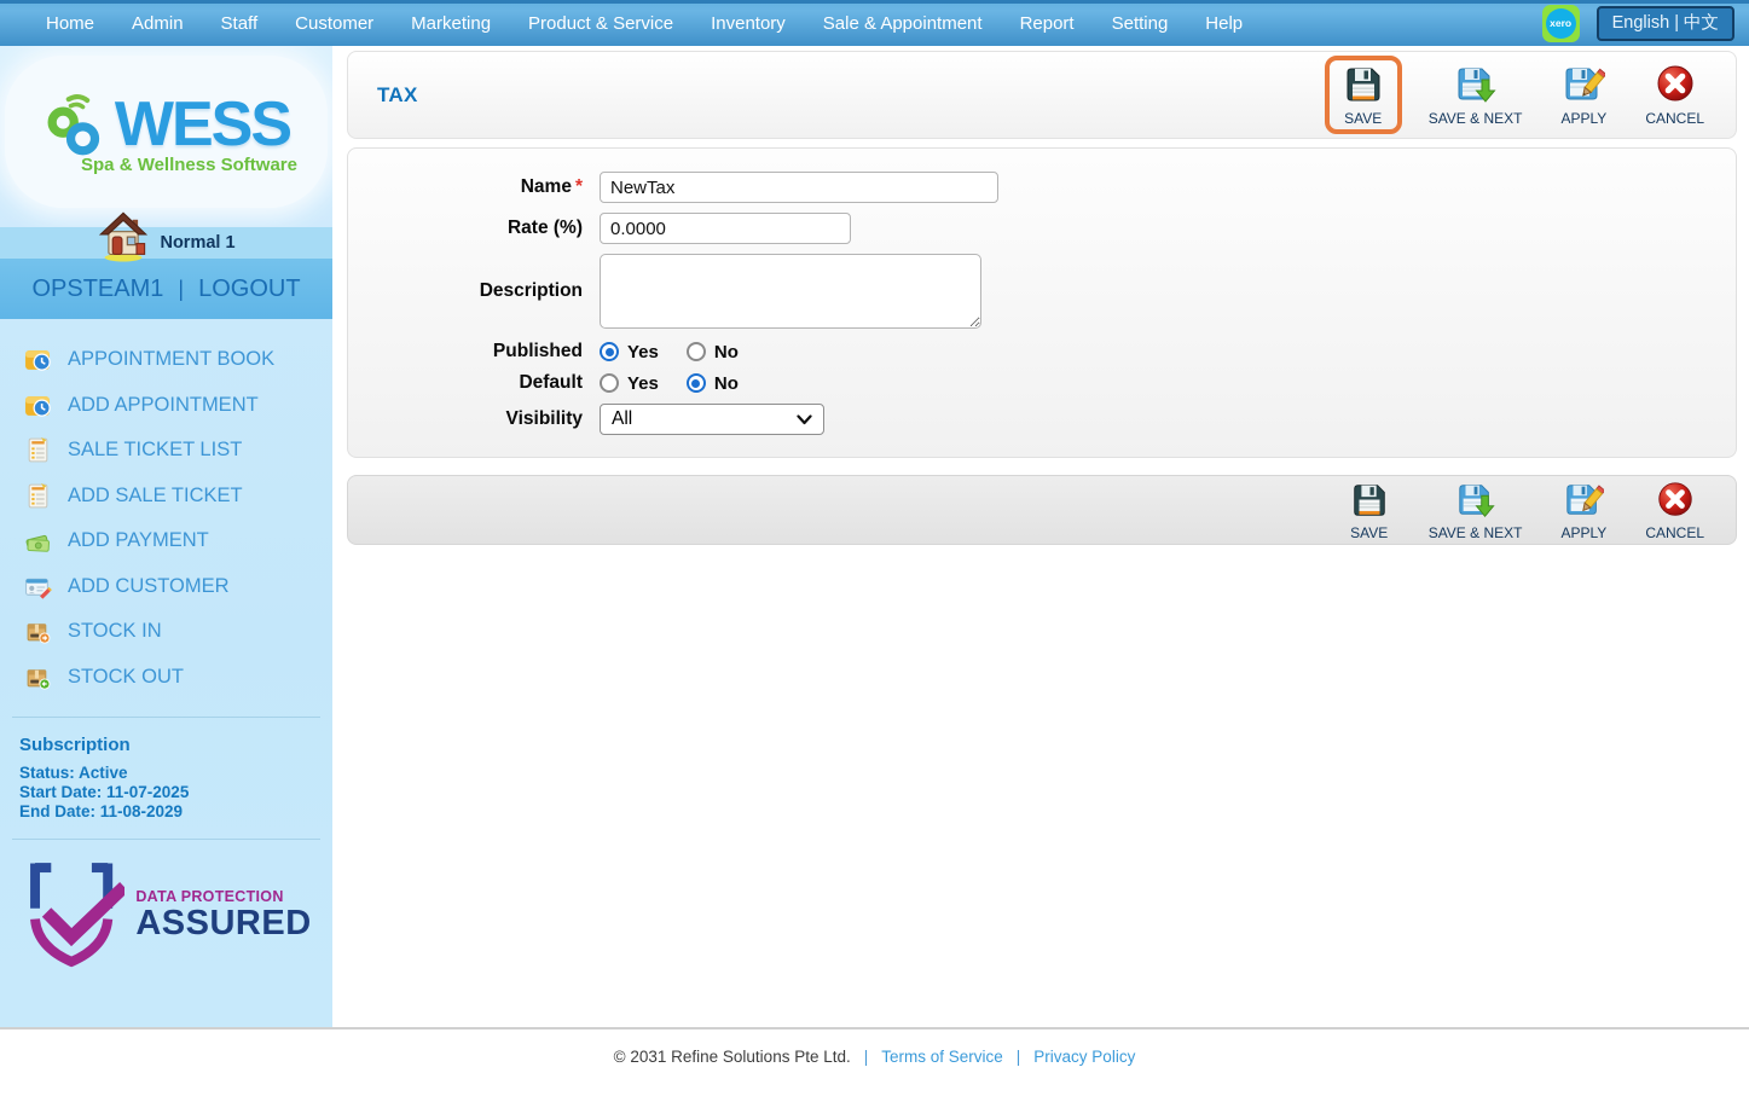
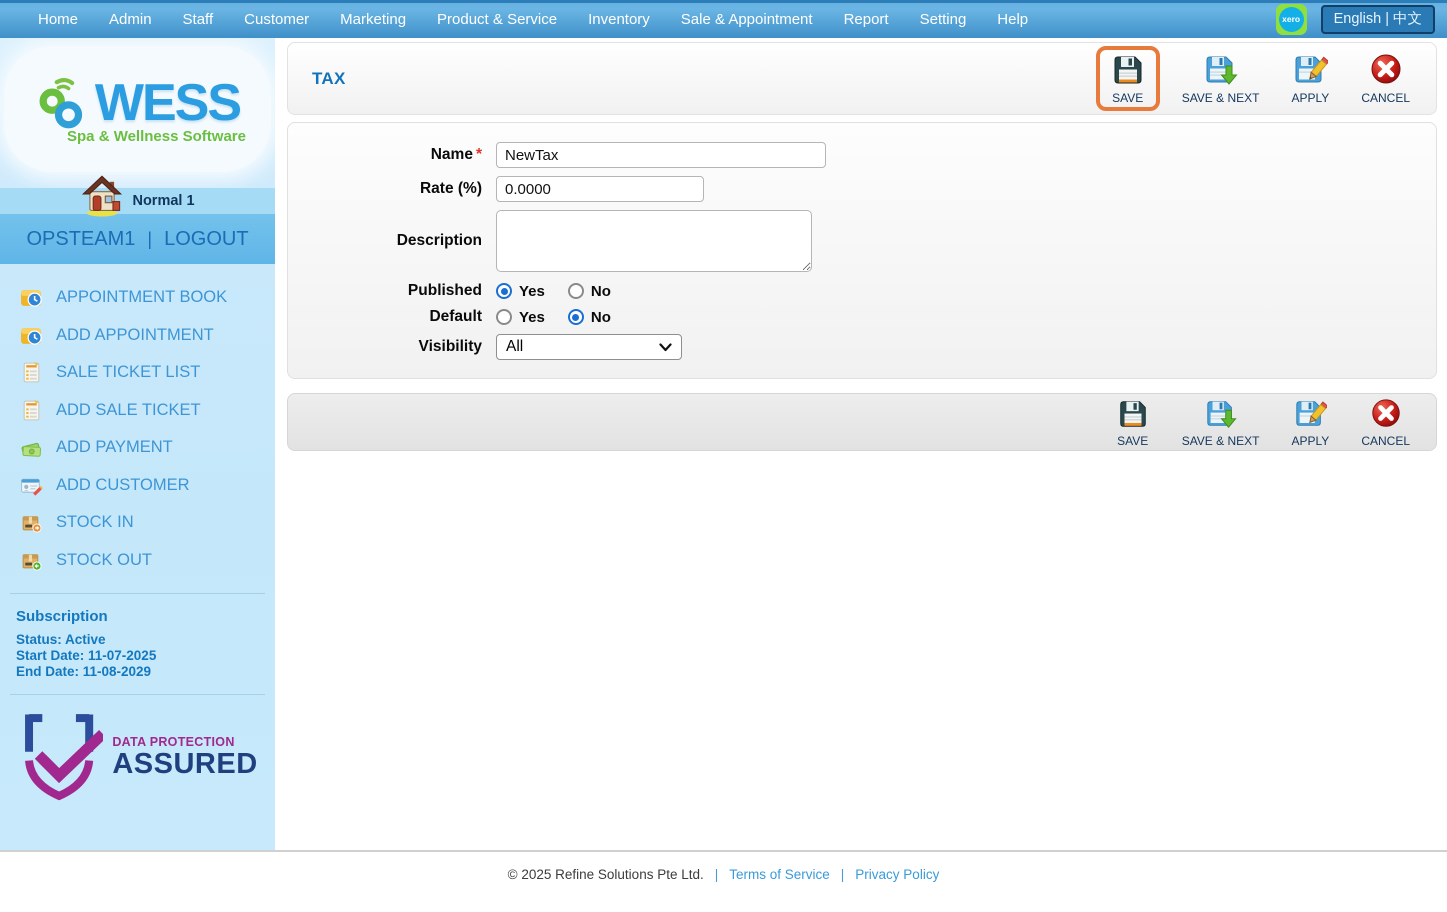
  Home
  Admin
  Staff
  Customer
  Marketing
  Product & Service
  Inventory
  Sale & Appointment
  Report
  Setting
  Help
  xero
  English | 中文
  WESS
  Spa & Wellness Software
  Normal 1
  OPSTEAM1
  |
  LOGOUT
  APPOINTMENT BOOK
  ADD APPOINTMENT
  SALE TICKET LIST
  ADD SALE TICKET
  ADD PAYMENT
  ADD CUSTOMER
  STOCK IN
  STOCK OUT
  Subscription
  Status: Active
  Start Date: 11-07-2025
  End Date: 11-08-2029
  DATA PROTECTION
  ASSURED
  TAX
  SAVE
  SAVE & NEXT
  APPLY
  CANCEL
  Name *
  NewTax
  Rate (%)
  0.0000
  Description
  Published
  Yes
  No
  Default
  Yes
  No
  Visibility
  All
  SAVE
  SAVE & NEXT
  APPLY
  CANCEL
- © 2031 Refine Solutions Pte Ltd.
+ © 2025 Refine Solutions Pte Ltd.
  |
  Terms of Service
  |
  Privacy Policy
